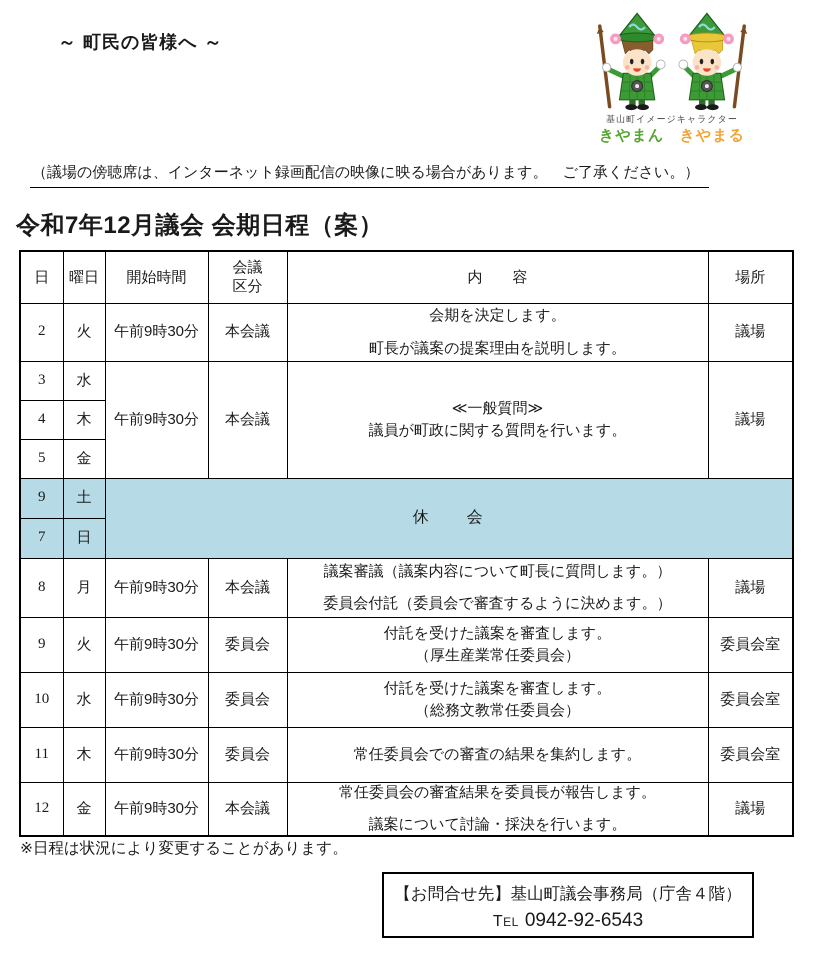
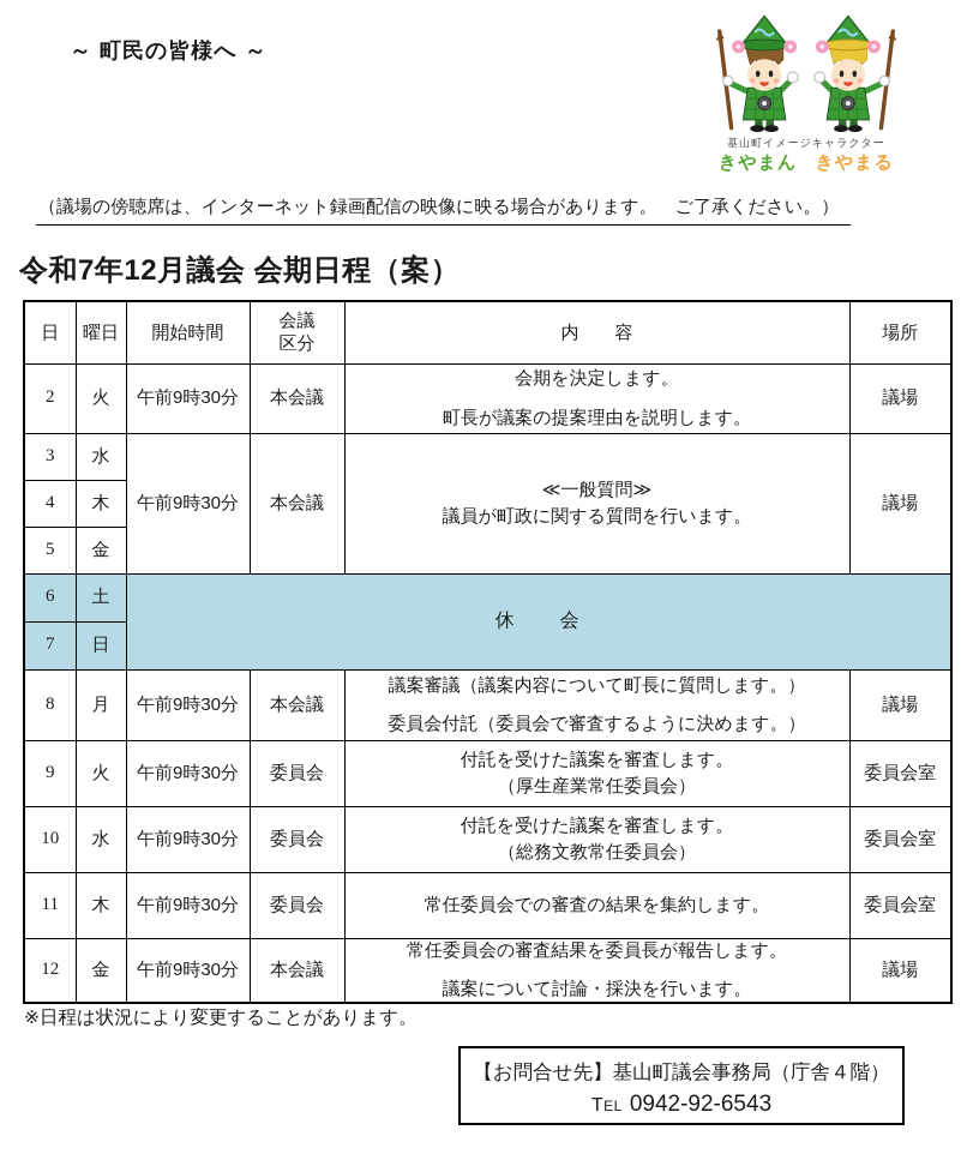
  ～ 町民の皆様へ ～
  （議場の傍聴席は、インターネット録画配信の映像に映る場合があります。 ご了承ください。）
  基山町イメージキャラクター
  きやまん きやまる
  令和7年12月議会 会期日程（案）
  日	曜日	開始時間	会議 区分	内 容	場所
  2	火	午前9時30分	本会議	会期を決定します。 町長が議案の提案理由を説明します。	議場
  3	水	午前9時30分	本会議	≪一般質問≫ 議員が町政に関する質問を行います。	議場
  4	木
  5	金
- 9	土	休 会
+ 6	土	休 会
  7	日
  8	月	午前9時30分	本会議	議案審議（議案内容について町長に質問します。） 委員会付託（委員会で審査するように決めます。）	議場
  9	火	午前9時30分	委員会	付託を受けた議案を審査します。 （厚生産業常任委員会）	委員会室
  10	水	午前9時30分	委員会	付託を受けた議案を審査します。 （総務文教常任委員会）	委員会室
  11	木	午前9時30分	委員会	常任委員会での審査の結果を集約します。	委員会室
  12	金	午前9時30分	本会議	常任委員会の審査結果を委員長が報告します。 議案について討論・採決を行います。	議場
  ※日程は状況により変更することがあります。
  【お問合せ先】基山町議会事務局（庁舎４階）
  TEL 0942-92-6543
